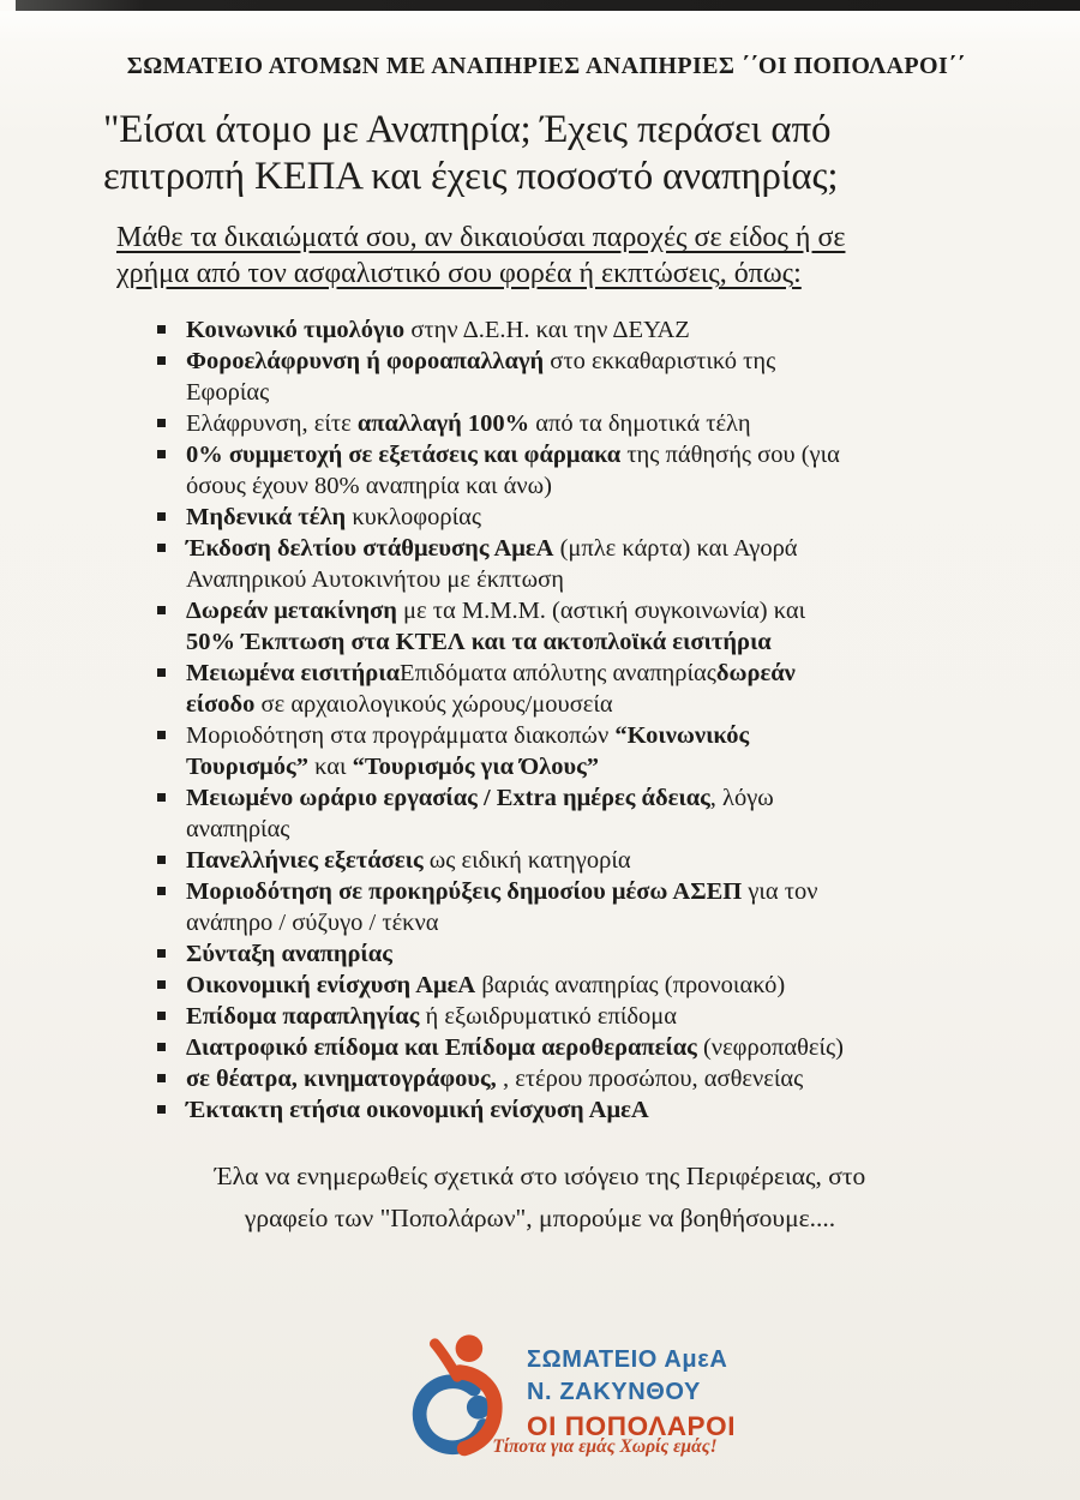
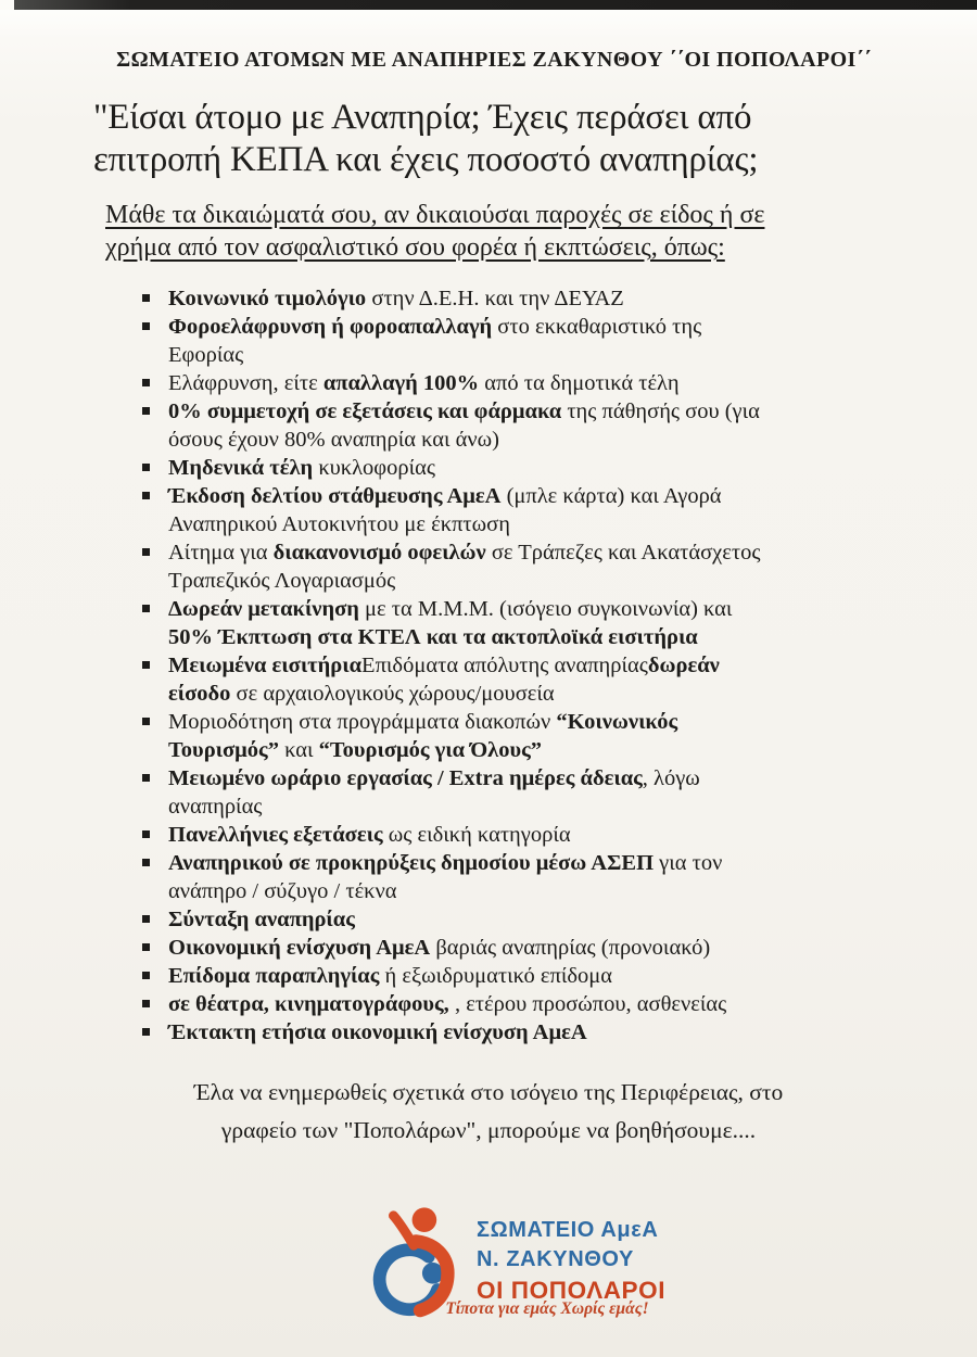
- ΣΩΜΑΤΕΙΟ ΑΤΟΜΩΝ ΜΕ ΑΝΑΠΗΡΙΕΣ ΑΝΑΠΗΡΙΕΣ ΄΄ΟΙ ΠΟΠΟΛΑΡΟΙ΄΄
+ ΣΩΜΑΤΕΙΟ ΑΤΟΜΩΝ ΜΕ ΑΝΑΠΗΡΙΕΣ ΖΑΚΥΝΘΟΥ ΄΄ΟΙ ΠΟΠΟΛΑΡΟΙ΄΄
  "Είσαι άτομο με Αναπηρία; Έχεις περάσει από
  επιτροπή ΚΕΠΑ και έχεις ποσοστό αναπηρίας;
  Μάθε τα δικαιώματά σου, αν δικαιούσαι παροχές σε είδος ή σε
  χρήμα από τον ασφαλιστικό σου φορέα ή εκπτώσεις, όπως:
  Κοινωνικό τιμολόγιο στην Δ.Ε.Η. και την ΔΕΥΑΖ
  Φοροελάφρυνση ή φοροαπαλλαγή στο εκκαθαριστικό της
  Εφορίας
  Ελάφρυνση, είτε απαλλαγή 100% από τα δημοτικά τέλη
  0% συμμετοχή σε εξετάσεις και φάρμακα της πάθησής σου (για
  όσους έχουν 80% αναπηρία και άνω)
  Μηδενικά τέλη κυκλοφορίας
  Έκδοση δελτίου στάθμευσης ΑμεΑ (μπλε κάρτα) και Αγορά
  Αναπηρικού Αυτοκινήτου με έκπτωση
+ Αίτημα για διακανονισμό οφειλών σε Τράπεζες και Ακατάσχετος
+ Τραπεζικός Λογαριασμός
- Δωρεάν μετακίνηση με τα Μ.Μ.Μ. (αστική συγκοινωνία) και
+ Δωρεάν μετακίνηση με τα Μ.Μ.Μ. (ισόγειο συγκοινωνία) και
  50% Έκπτωση στα ΚΤΕΛ και τα ακτοπλοϊκά εισιτήρια
  Μειωμένα εισιτήριαΕπιδόματα απόλυτης αναπηρίαςδωρεάν
  είσοδο σε αρχαιολογικούς χώρους/μουσεία
  Μοριοδότηση στα προγράμματα διακοπών “Κοινωνικός
  Τουρισμός” και “Τουρισμός για Όλους”
  Μειωμένο ωράριο εργασίας / Extra ημέρες άδειας, λόγω
  αναπηρίας
  Πανελλήνιες εξετάσεις ως ειδική κατηγορία
- Μοριοδότηση σε προκηρύξεις δημοσίου μέσω ΑΣΕΠ για τον
+ Αναπηρικού σε προκηρύξεις δημοσίου μέσω ΑΣΕΠ για τον
  ανάπηρο / σύζυγο / τέκνα
  Σύνταξη αναπηρίας
  Οικονομική ενίσχυση ΑμεΑ βαριάς αναπηρίας (προνοιακό)
  Επίδομα παραπληγίας ή εξωιδρυματικό επίδομα
- Διατροφικό επίδομα και Επίδομα αεροθεραπείας (νεφροπαθείς)
  σε θέατρα, κινηματογράφους, , ετέρου προσώπου, ασθενείας
  Έκτακτη ετήσια οικονομική ενίσχυση ΑμεΑ
  Έλα να ενημερωθείς σχετικά στο ισόγειο της Περιφέρειας, στο
  γραφείο των "Ποπολάρων", μπορούμε να βοηθήσουμε....
  ΣΩΜΑΤΕΙΟ ΑμεΑ
  Ν. ΖΑΚΥΝΘΟΥ
  ΟΙ ΠΟΠΟΛΑΡΟΙ
  Τίποτα για εμάς Χωρίς εμάς!
